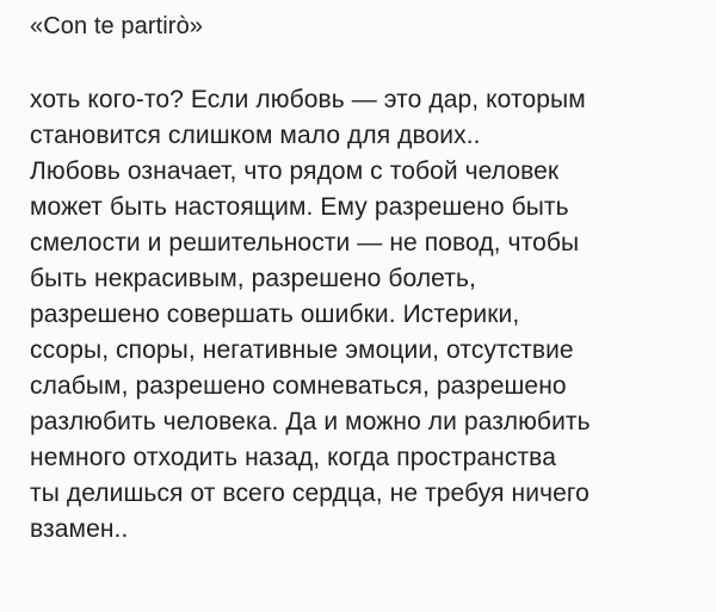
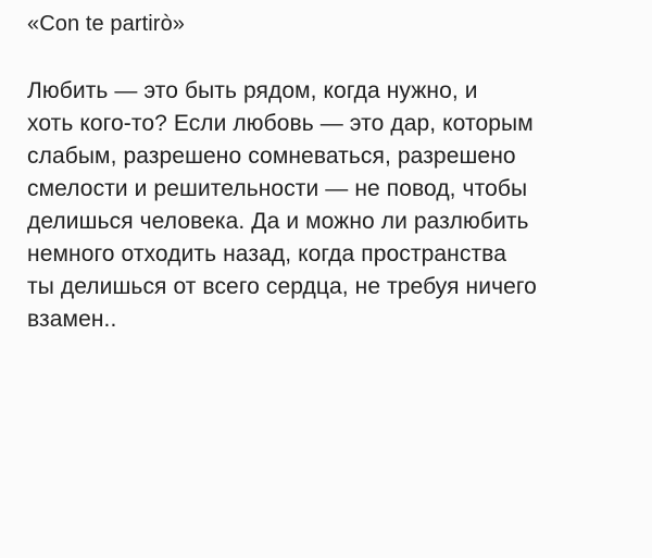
  «Con te partirò»
+ Любить — это быть рядом, когда нужно, и
  хоть кого-то? Если любовь — это дар, которым
- становится слишком мало для двоих..
- Любовь означает, что рядом с тобой человек
- может быть настоящим. Ему разрешено быть
- смелости и решительности — не повод, чтобы
+ слабым, разрешено сомневаться, разрешено
- быть некрасивым, разрешено болеть,
- разрешено совершать ошибки. Истерики,
- ссоры, споры, негативные эмоции, отсутствие
- слабым, разрешено сомневаться, разрешено
+ смелости и решительности — не повод, чтобы
- разлюбить человека. Да и можно ли разлюбить
+ делишься человека. Да и можно ли разлюбить
  немного отходить назад, когда пространства
  ты делишься от всего сердца, не требуя ничего
  взамен..
